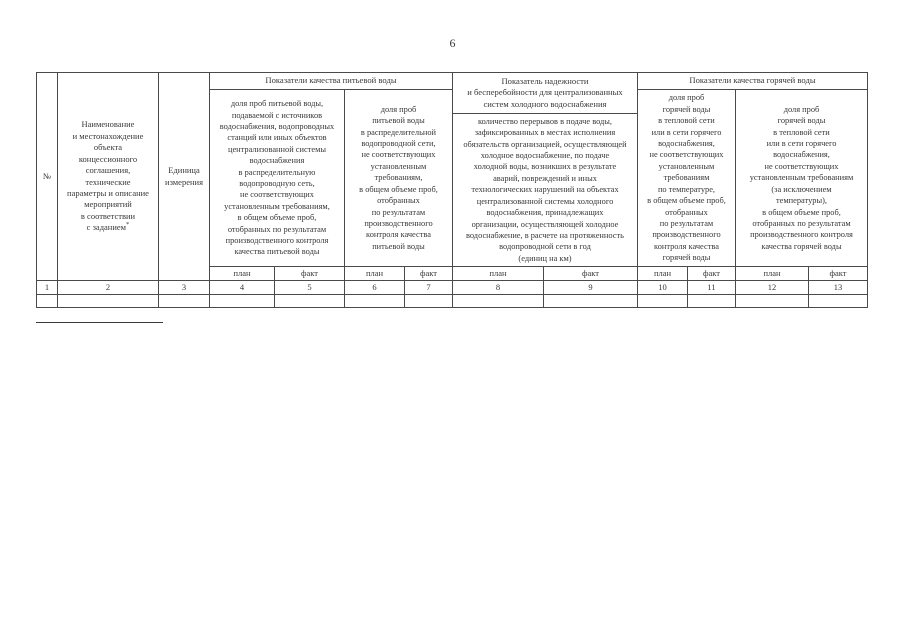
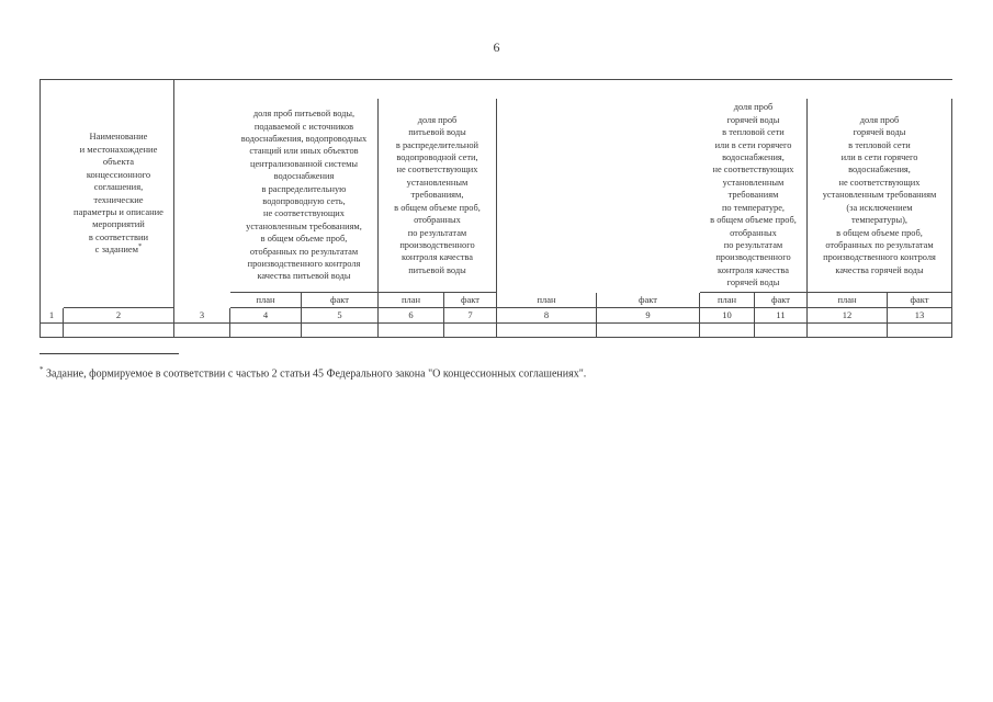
  6
- №
  Наименование
  и местонахождение
  объекта
  концессионного
  соглашения,
  технические
  параметры и описание
  мероприятий
  в соответствии
  с заданием
- Единица
- измерения
- Показатели качества питьевой воды
- Показатель надежности
- и бесперебойности для централизованных
- систем холодного водоснабжения
- Показатели качества горячей воды
  доля проб питьевой воды,
  подаваемой с источников
  водоснабжения, водопроводных
  станций или иных объектов
  централизованной системы
  водоснабжения
  в распределительную
  водопроводную сеть,
  не соответствующих
  установленным требованиям,
  в общем объеме проб,
  отобранных по результатам
  производственного контроля
  качества питьевой воды
  доля проб
  питьевой воды
  в распределительной
  водопроводной сети,
  не соответствующих
  установленным
  требованиям,
  в общем объеме проб,
  отобранных
  по результатам
  производственного
  контроля качества
  питьевой воды
- количество перерывов в подаче воды,
- зафиксированных в местах исполнения
- обязательств организацией, осуществляющей
- холодное водоснабжение, по подаче
- холодной воды, возникших в результате
- аварий, повреждений и иных
- технологических нарушений на объектах
- централизованной системы холодного
- водоснабжения, принадлежащих
- организации, осуществляющей холодное
- водоснабжение, в расчете на протяженность
- водопроводной сети в год
- (единиц на км)
  доля проб
  горячей воды
  в тепловой сети
  или в сети горячего
  водоснабжения,
  не соответствующих
  установленным
  требованиям
  по температуре,
  в общем объеме проб,
  отобранных
  по результатам
  производственного
  контроля качества
  горячей воды
  доля проб
  горячей воды
  в тепловой сети
  или в сети горячего
  водоснабжения,
  не соответствующих
  установленным требованиям
  (за исключением
  температуры),
  в общем объеме проб,
  отобранных по результатам
  производственного контроля
  качества горячей воды
  план
  факт
  план
  факт
  план
  факт
  план
  факт
  план
  факт
  1
  2
  3
  4
  5
  6
  7
  8
  9
  10
  11
  12
  13
+ * Задание, формируемое в соответствии с частью 2 статьи 45 Федерального закона "О концессионных соглашениях".
